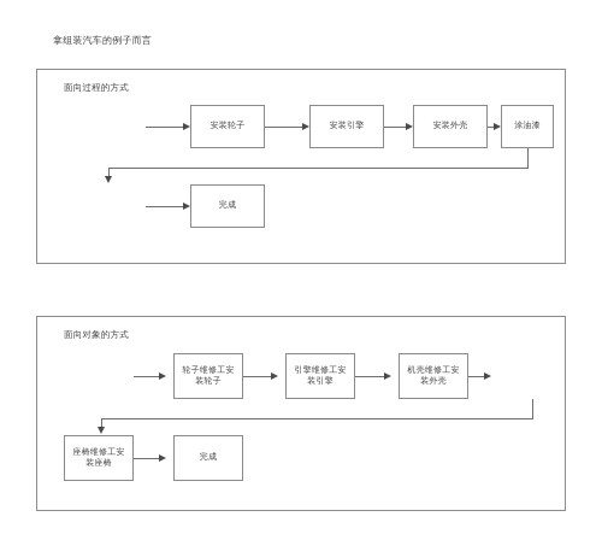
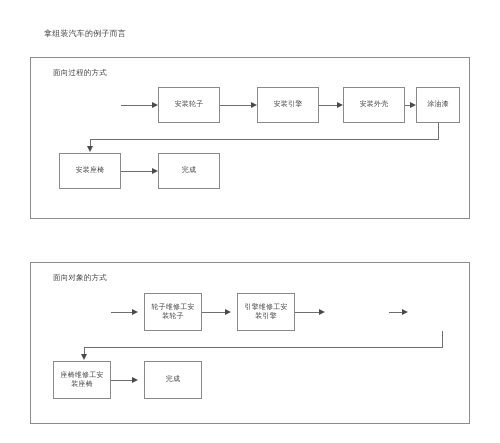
  拿组装汽车的例子而言
  面向过程的方式
  安装轮子
  安装引擎
  安装外壳
  涂油漆
+ 安装座椅
  完成
  面向对象的方式
  轮子维修工安装轮子
  引擎维修工安装引擎
- 机壳维修工安装外壳
  座椅维修工安装座椅
  完成
